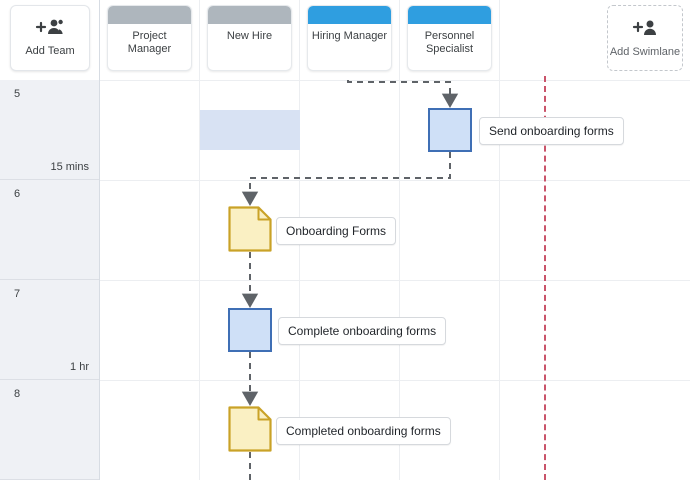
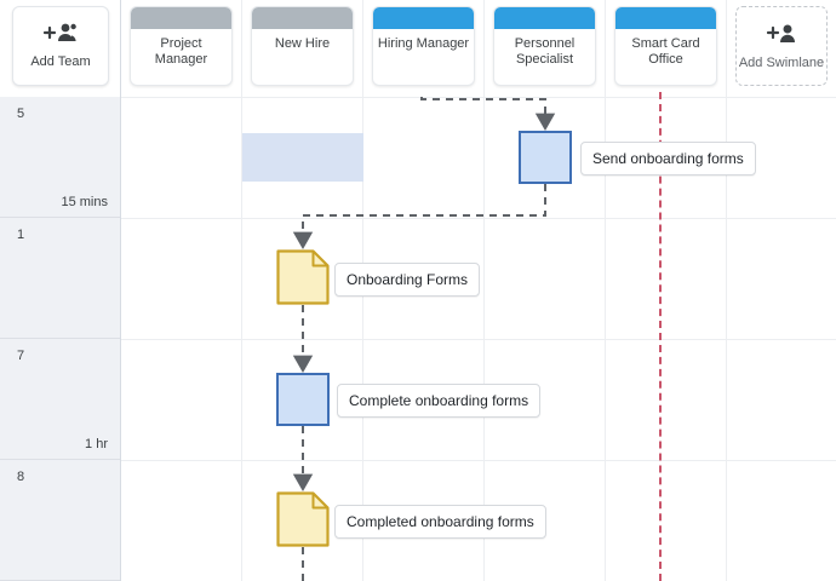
  Project Manager
  New Hire
  Hiring Manager
  Personnel Specialist
+ Smart Card Office
  Add Swimlane
  Add Team
  5
  15 mins
- 6
+ 1
  7
  1 hr
  8
  Send onboarding forms
  Onboarding Forms
  Complete onboarding forms
  Completed onboarding forms
